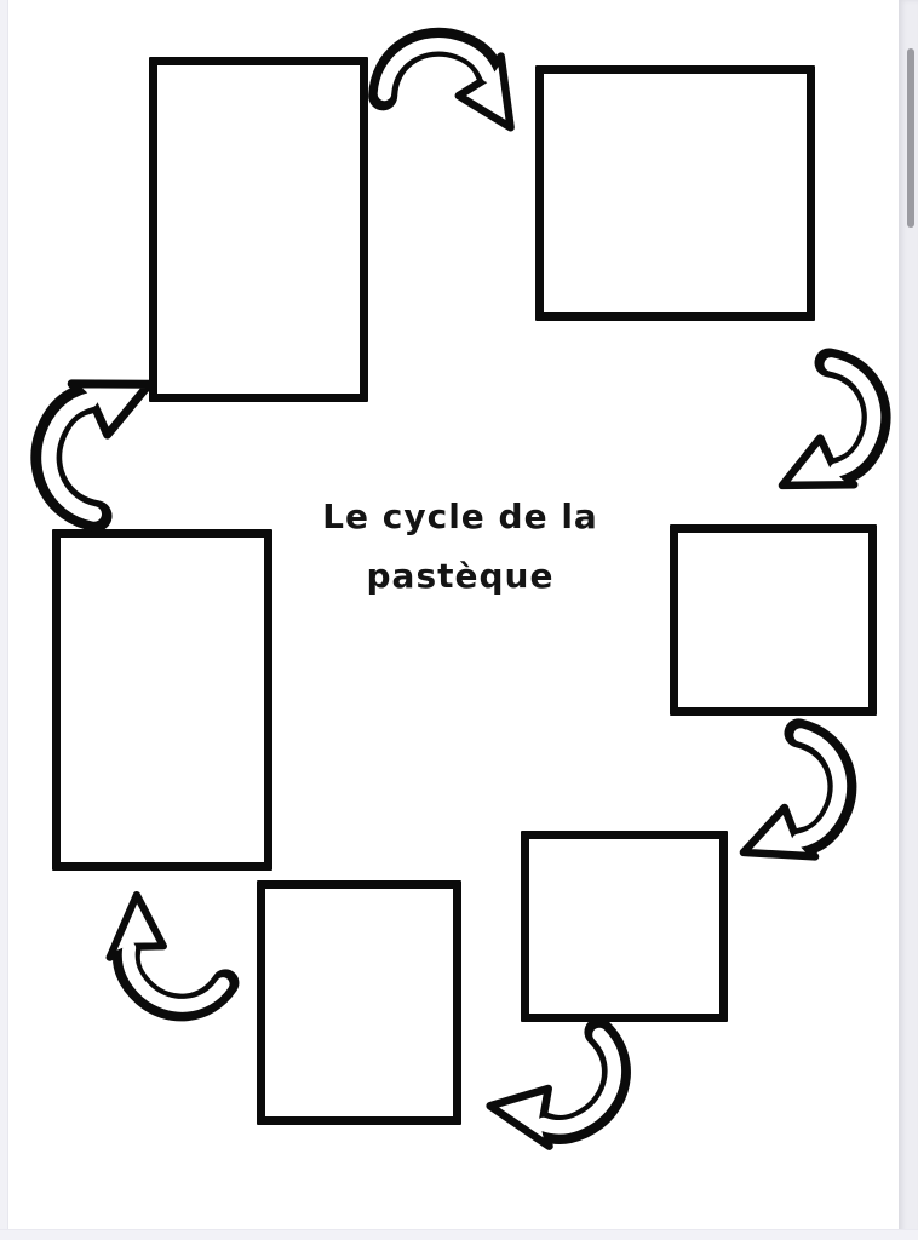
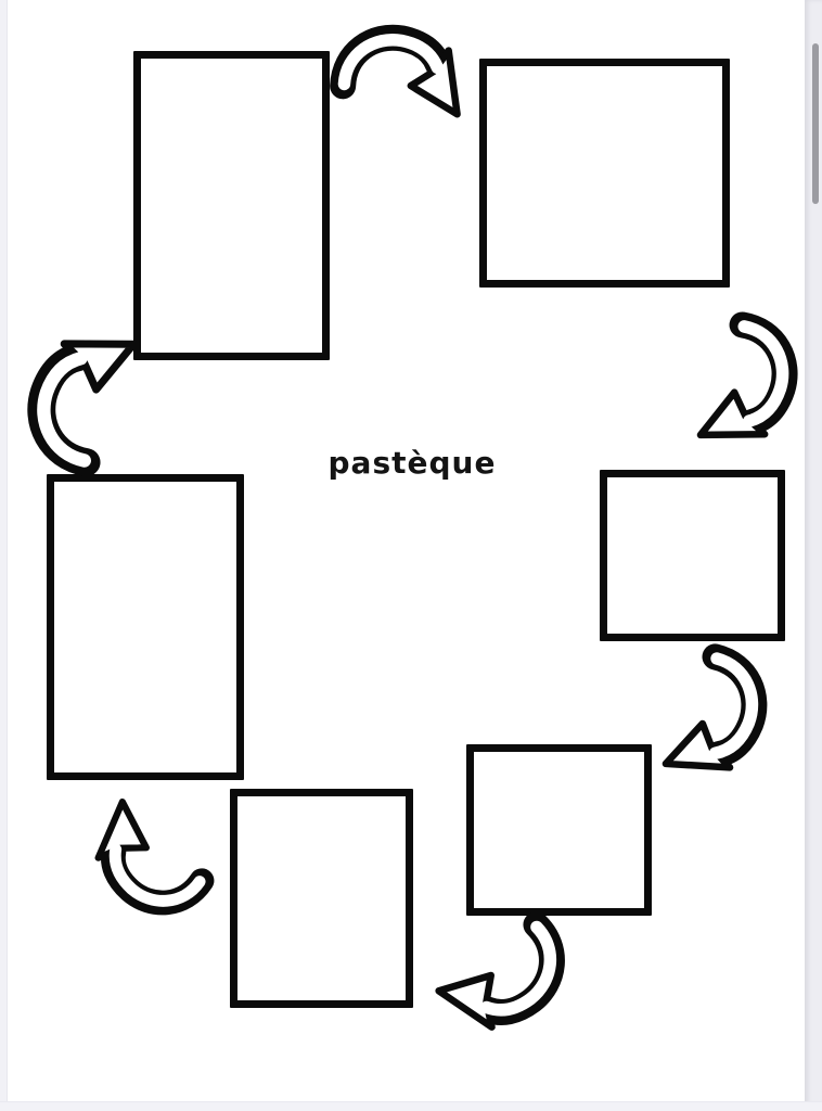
- Le cycle de la
  pastèque
